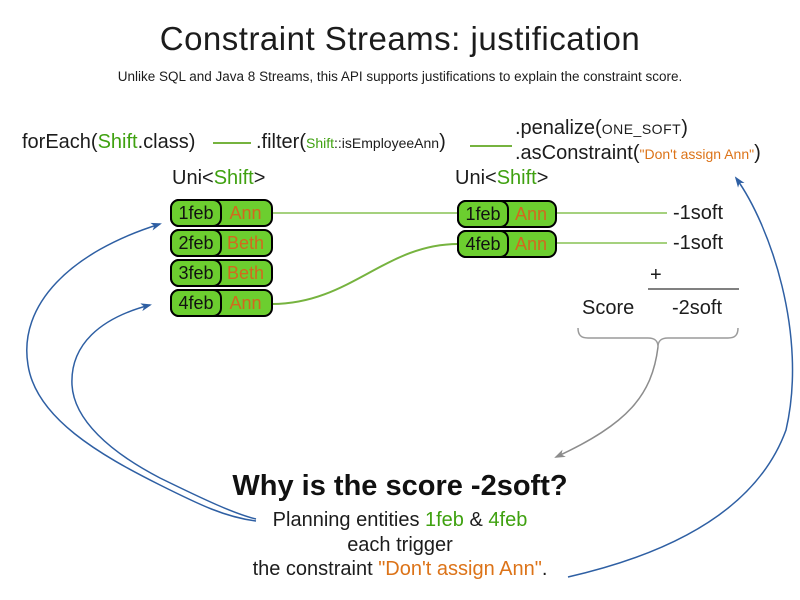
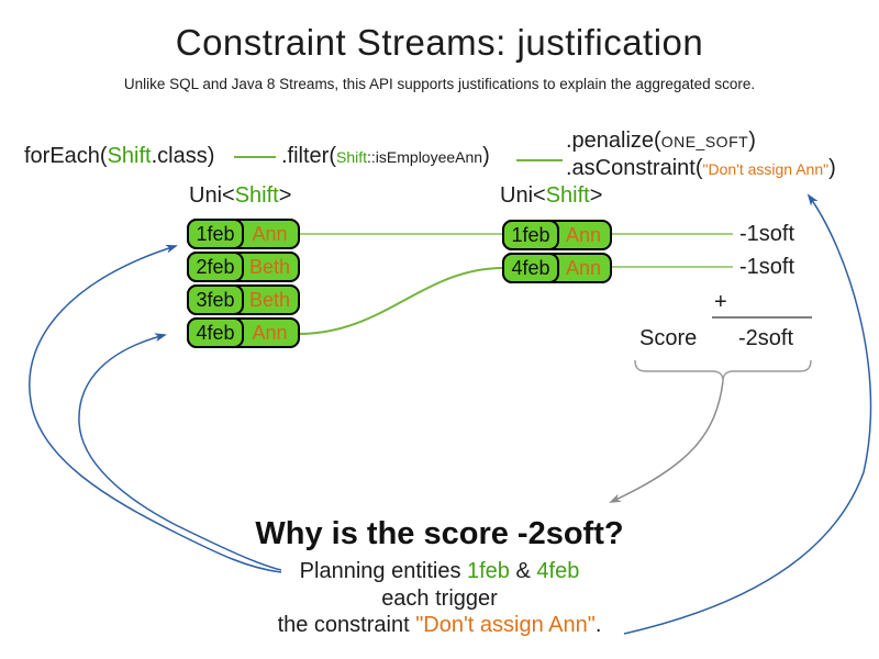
  Constraint Streams: justification
- Unlike SQL and Java 8 Streams, this API supports justifications to explain the constraint score.
+ Unlike SQL and Java 8 Streams, this API supports justifications to explain the aggregated score.
  forEach(Shift.class)
  .filter(Shift::isEmployeeAnn)
  .penalize(ONE_SOFT)
  .asConstraint("Don't assign Ann")
  Uni<Shift>
  Uni<Shift>
  1feb
  Ann
  2feb
  Beth
  3feb
  Beth
  4feb
  Ann
  1feb
  Ann
  4feb
  Ann
  -1soft
  -1soft
  +
  Score
  -2soft
  Why is the score -2soft?
  Planning entities 1feb & 4feb
  each trigger
  the constraint "Don't assign Ann".
